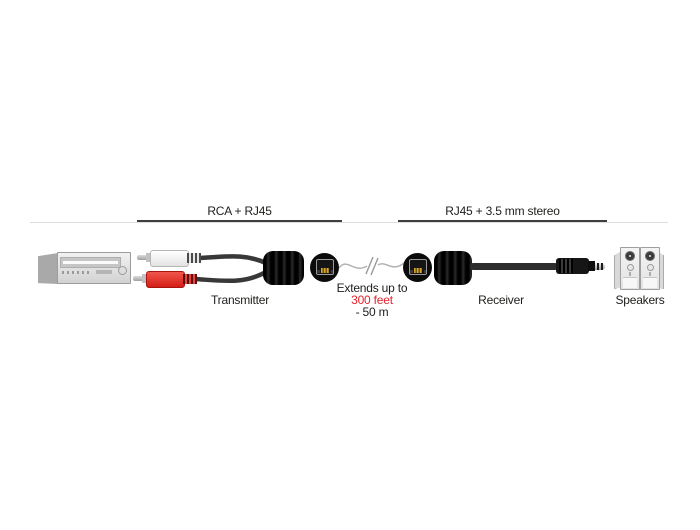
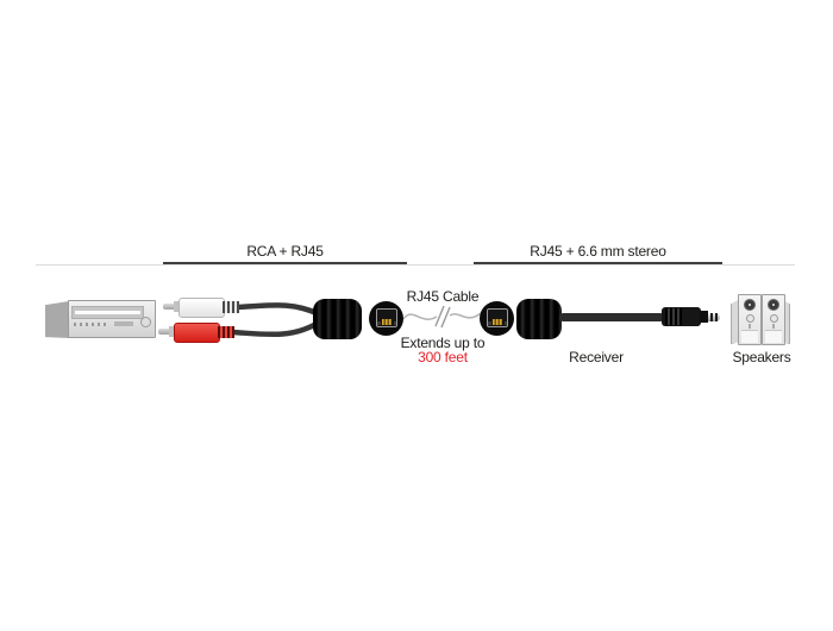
  RCA + RJ45
- RJ45 + 3.5 mm stereo
+ RJ45 + 6.6 mm stereo
- Transmitter
  Receiver
  Speakers
+ RJ45 Cable
  Extends up to
  300 feet
- - 50 m
